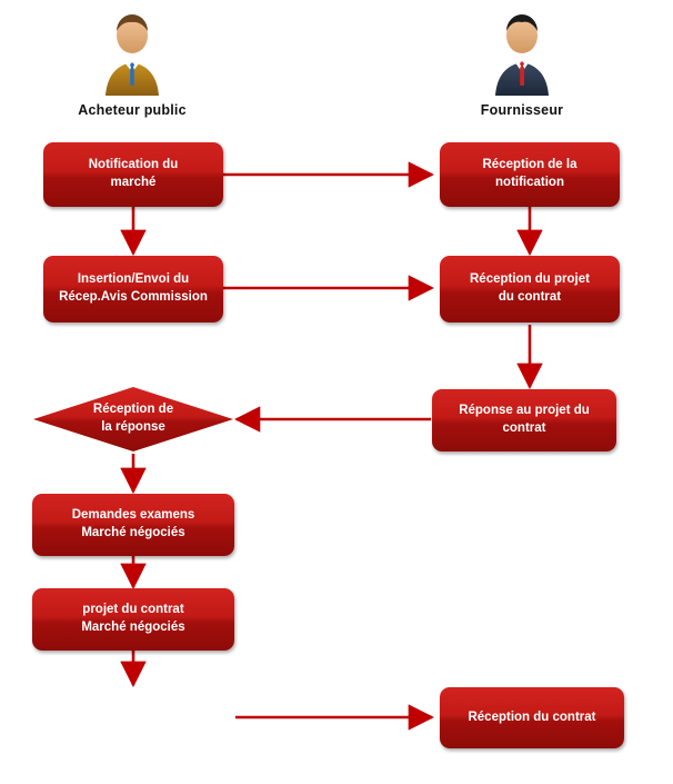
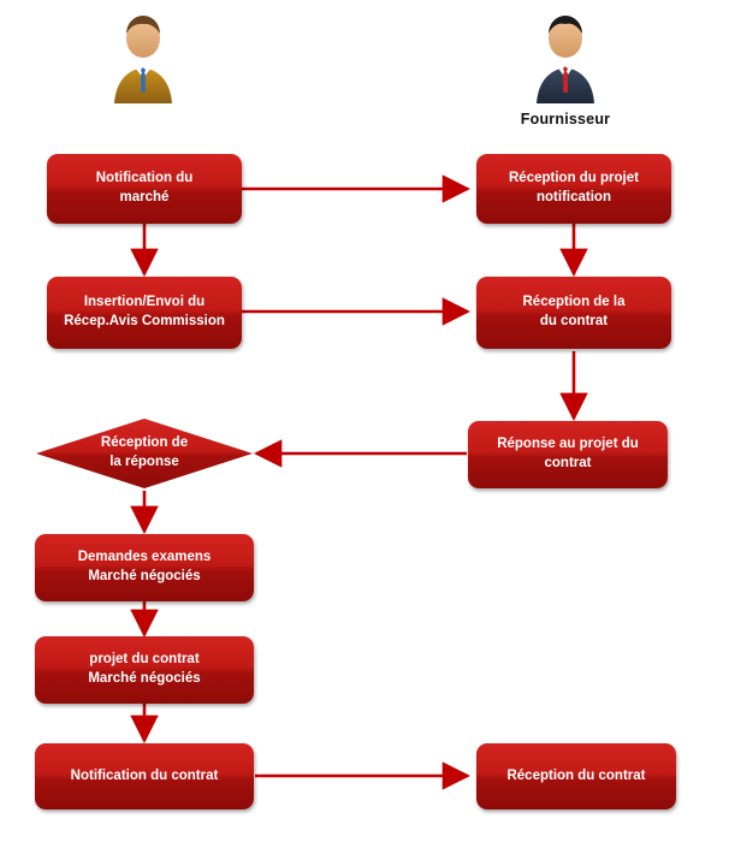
- Acheteur public
  Fournisseur
  Notification du
  marché
- Réception de la
+ Réception du projet
  notification
  Insertion/Envoi du
  Récep.Avis Commission
- Réception du projet
+ Réception de la
  du contrat
  Réception de
  la réponse
  Réponse au projet du
  contrat
  Demandes examens
  Marché négociés
  projet du contrat
  Marché négociés
+ Notification du contrat
  Réception du contrat
